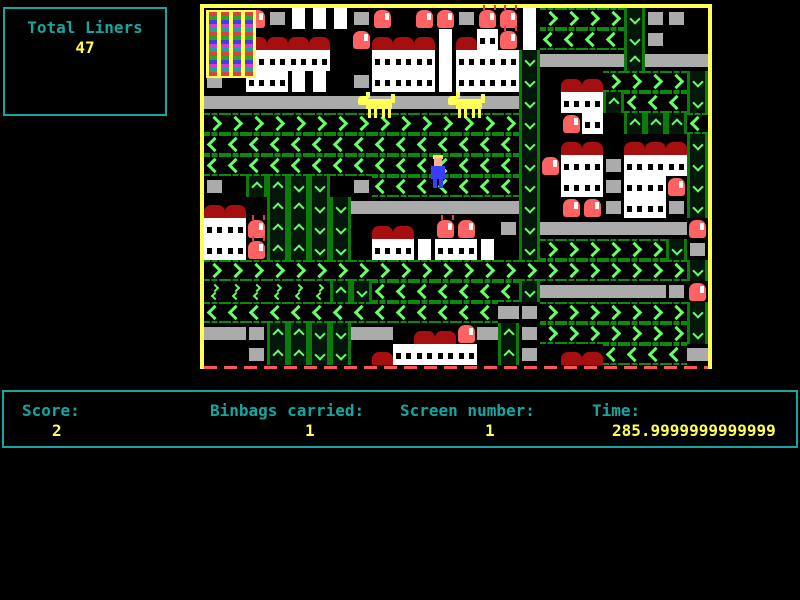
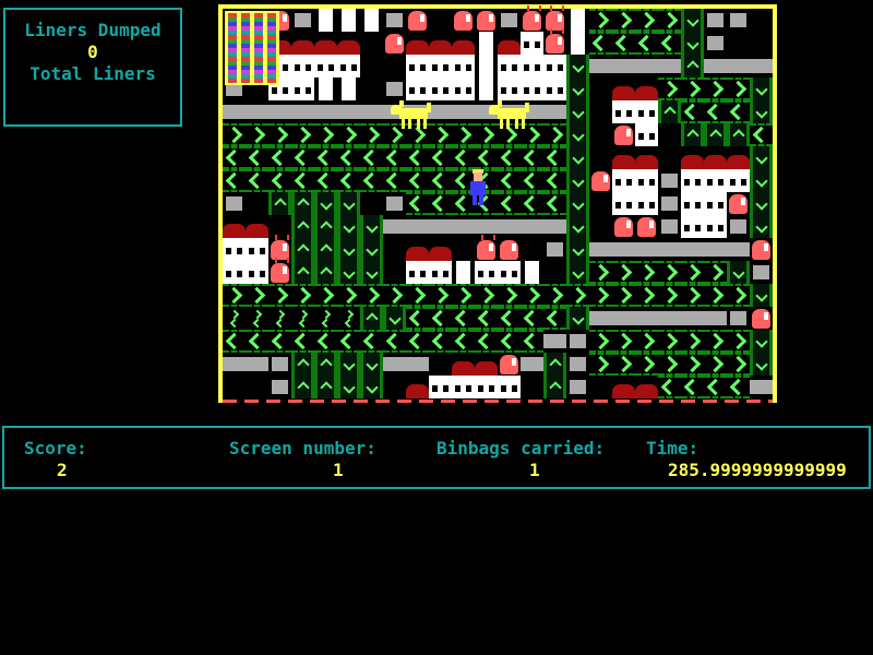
+ Liners Dumped
+ 0
  Total Liners
- 47
  Score:
  2
- Binbags carried:
+ Screen number:
  1
- Screen number:
+ Binbags carried:
  1
  Time:
  285.9999999999999
